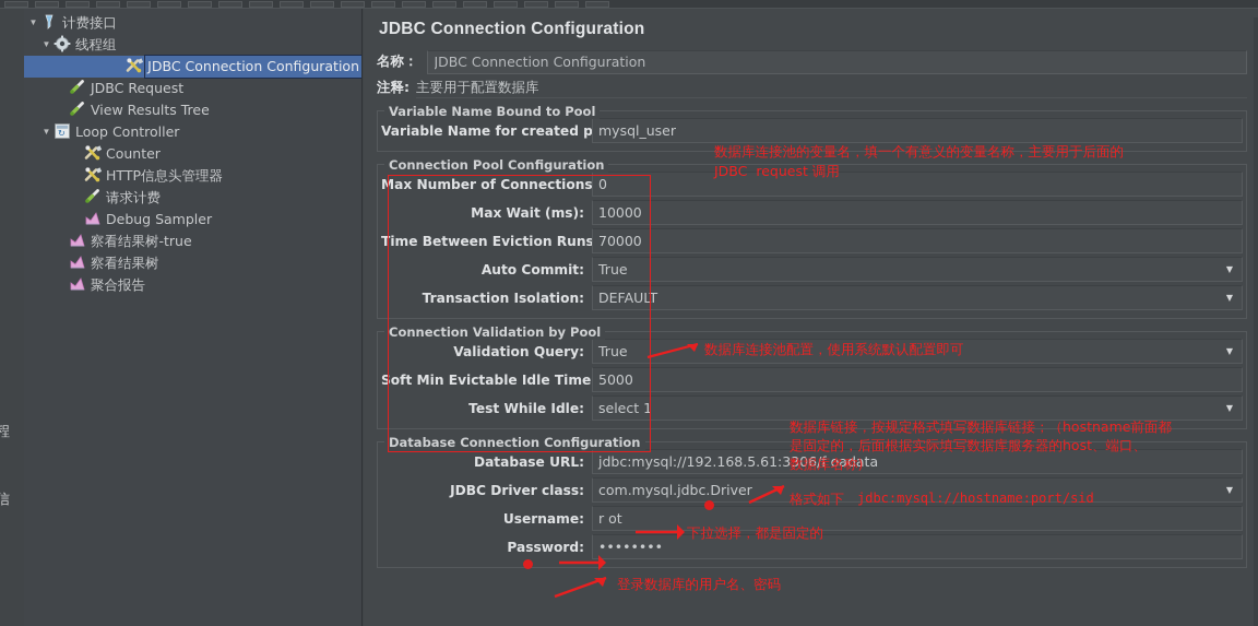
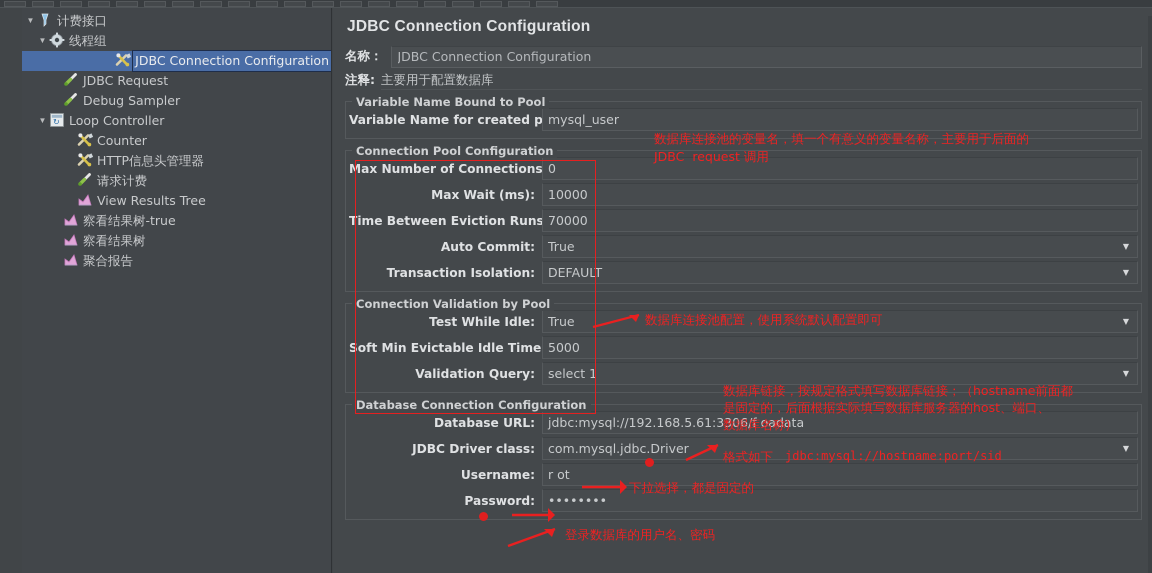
- 程
- 信
  ▼
  计费接口
  ▼
  线程组
  JDBC Connection Configuration
  JDBC Request
- View Results Tree
+ Debug Sampler
  ▼
  ↻
  Loop Controller
  Counter
  HTTP信息头管理器
  请求计费
- Debug Sampler
+ View Results Tree
  察看结果树-true
  察看结果树
  聚合报告
  JDBC Connection Configuration
  名称：
  JDBC Connection Configuration
  注释:
  主要用于配置数据库
  Variable Name Bound to Pool
  Variable Name for created p
  mysql_user
  Connection Pool Configuration
  ax Number of Connections
  0
  Max Wait (ms):
  10000
  Time Between Eviction Runs
  70000
  Auto Commit:
  True
  ▼
  Transaction Isolation:
  DEFAULT
  ▼
  Connection Validation by Pool
- Validation Query:
+ Test While Idle:
  True
  ▼
  Soft Min Evictable Idle Time
  5000
- Test While Idle:
+ Validation Query:
  select 1
  ▼
  Database Connection Configuration
  Database URL:
  jdbc:mysql://192.168.5.61:3306/f oadata
  JDBC Driver class:
  com.mysql.jdbc.Driver
  ▼
  Username:
  r ot
  Password:
  ••••••••
  数据库连接池的变量名，填一个有意义的变量名称，主要用于后面的
  JDBC request 调用
  数据库连接池配置，使用系统默认配置即可
  数据库链接，按规定格式填写数据库链接；（hostname前面都
  是固定的，后面根据实际填写数据库服务器的host、端口、
  数据库名称)
  格式如下
  jdbc:mysql://hostname:port/sid
  下拉选择，都是固定的
  登录数据库的用户名、密码
